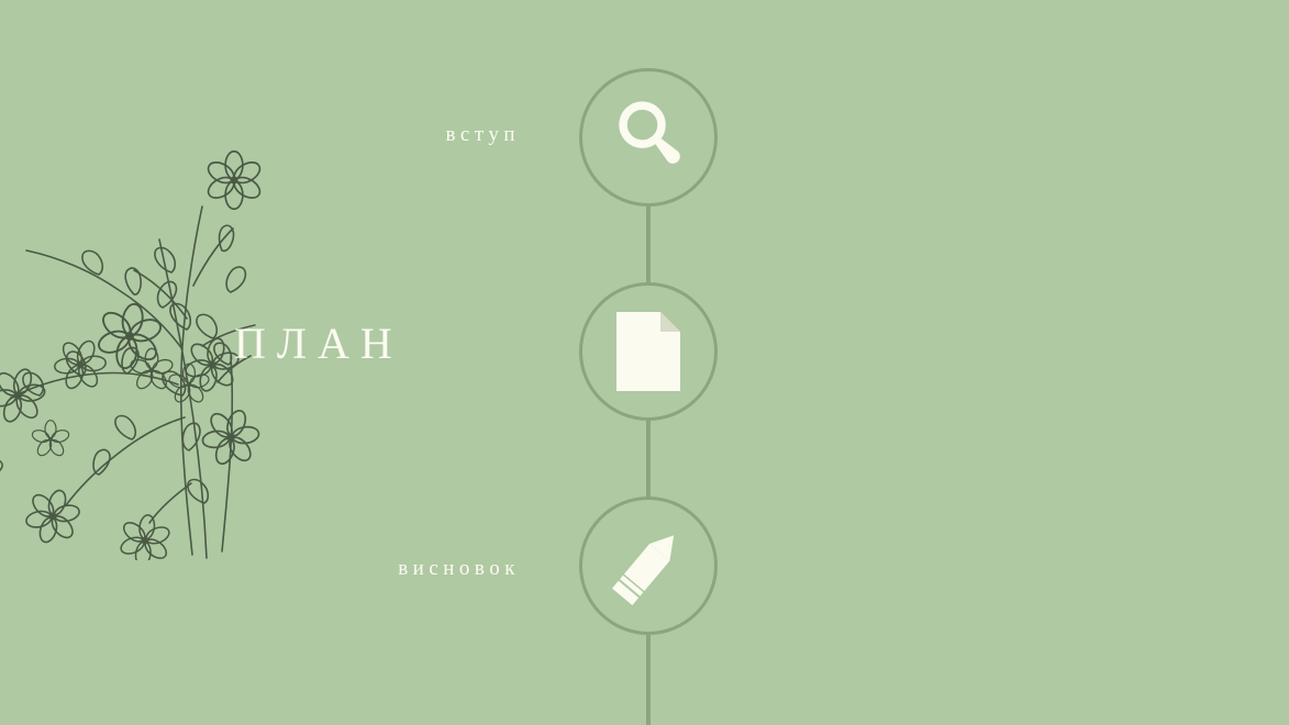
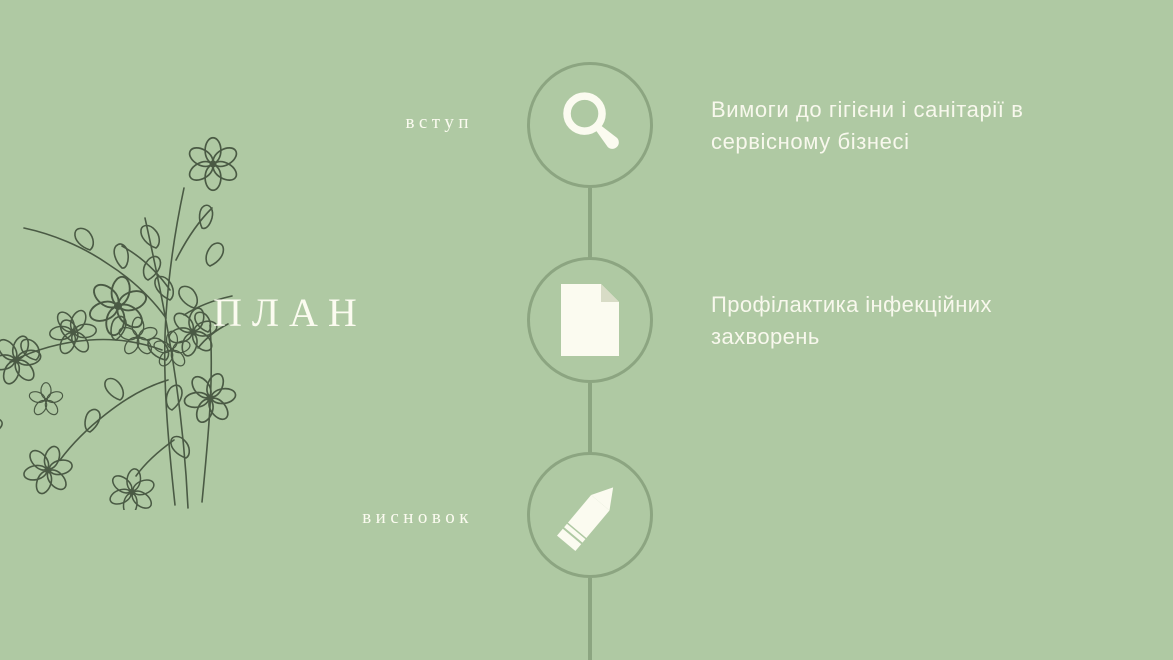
  ПЛАН
  вступ
  висновок
+ Вимоги до гігієни і санітарії в сервісному бізнесі
+ Профілактика інфекційних захворень
